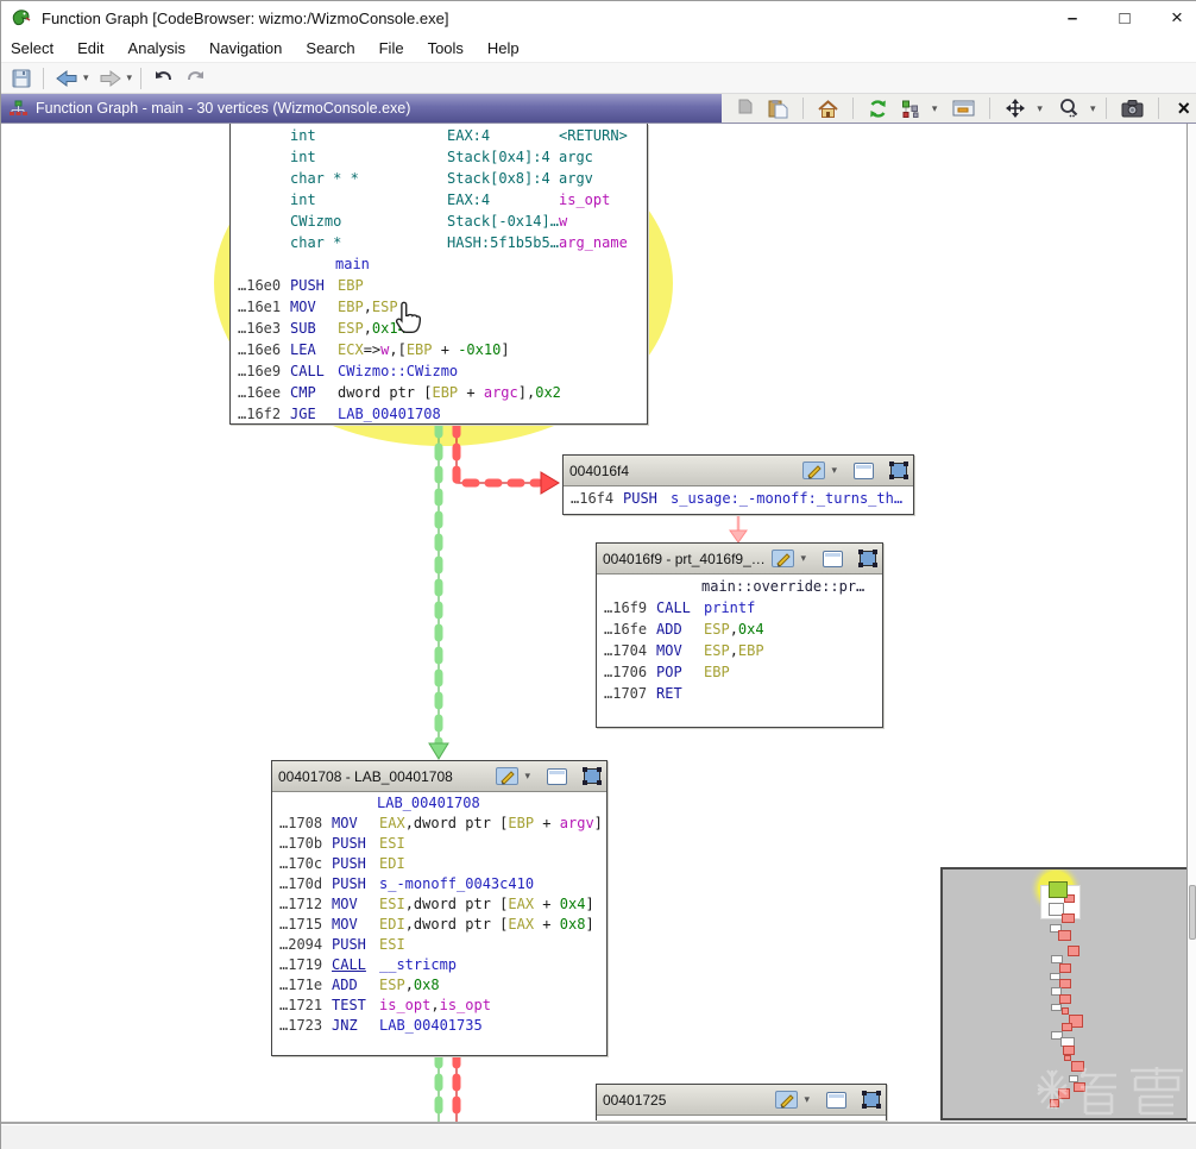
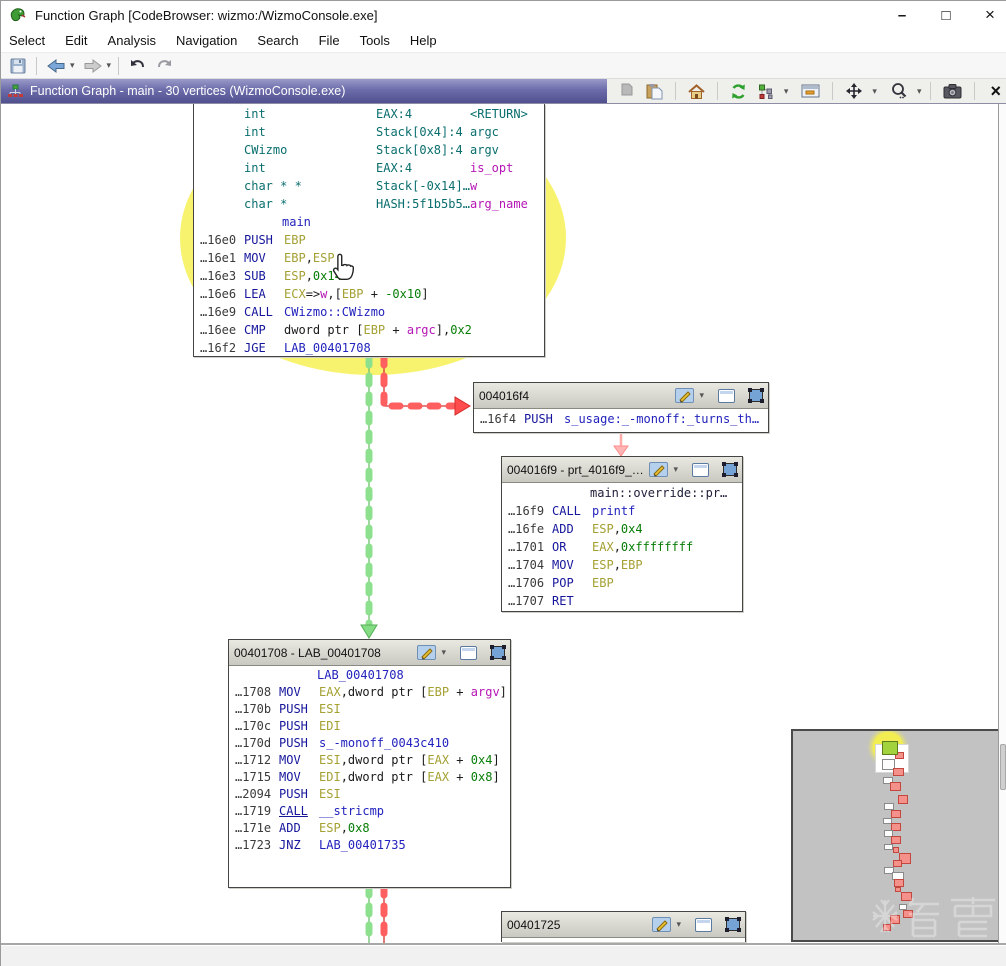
  Function Graph [CodeBrowser: wizmo:/WizmoConsole.exe]
  –
  □
  ×
  Select
  Edit
  Analysis
  Navigation
  Search
  File
  Tools
  Help
  ▾
  ▾
  Function Graph - main - 30 vertices (WizmoConsole.exe)
  ▾
  ▾
  ▾
  ×
  int EAX:4 <RETURN>
  int Stack[0x4]:4 argc
- char * * Stack[0x8]:4 argv
+ CWizmo Stack[0x8]:4 argv
  int EAX:4 is_opt
- CWizmo Stack[-0x14]…w
+ char * * Stack[-0x14]…w
  char * HASH:5f1b5b5…arg_name
  main
  …16e0 PUSH EBP
  …16e1 MOV EBP,ESP
  …16e3 SUB ESP,0x1
  …16e6 LEA ECX=>w,[EBP + -0x10]
  …16e9 CALL CWizmo::CWizmo
  …16ee CMP dword ptr [EBP + argc],0x2
  …16f2 JGE LAB_00401708
  004016f4
  ▾
  …16f4 PUSH s_usage:_-monoff:_turns_th…
  004016f9 - prt_4016f9_4…
  ▾
  main::override::pr…
  …16f9 CALL printf
  …16fe ADD ESP,0x4
+ …1701 OR EAX,0xffffffff
  …1704 MOV ESP,EBP
  …1706 POP EBP
  …1707 RET
  00401708 - LAB_00401708
  ▾
  LAB_00401708
  …1708 MOV EAX,dword ptr [EBP + argv]
  …170b PUSH ESI
  …170c PUSH EDI
  …170d PUSH s_-monoff_0043c410
  …1712 MOV ESI,dword ptr [EAX + 0x4]
  …1715 MOV EDI,dword ptr [EAX + 0x8]
  …2094 PUSH ESI
  …1719 CALL __stricmp
  …171e ADD ESP,0x8
- …1721 TEST is_opt,is_opt
  …1723 JNZ LAB_00401735
  00401725
  ▾
